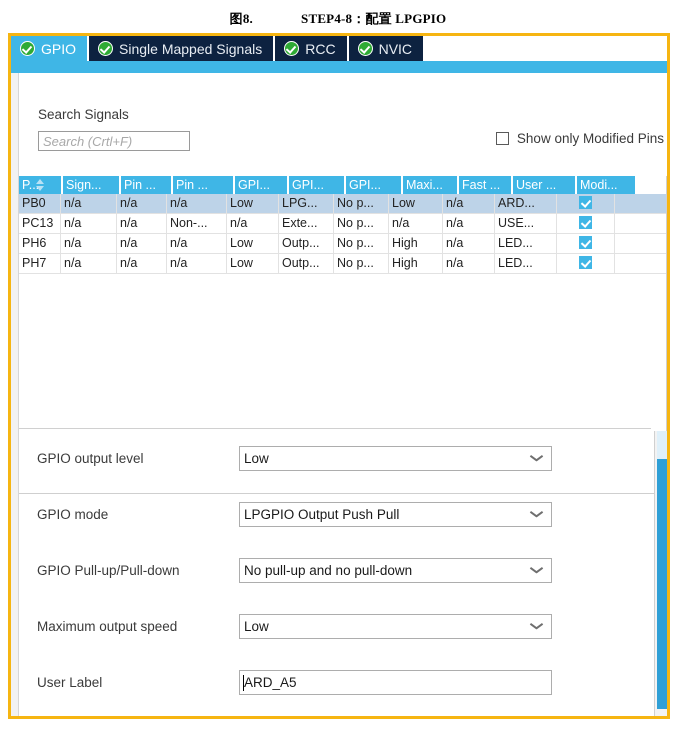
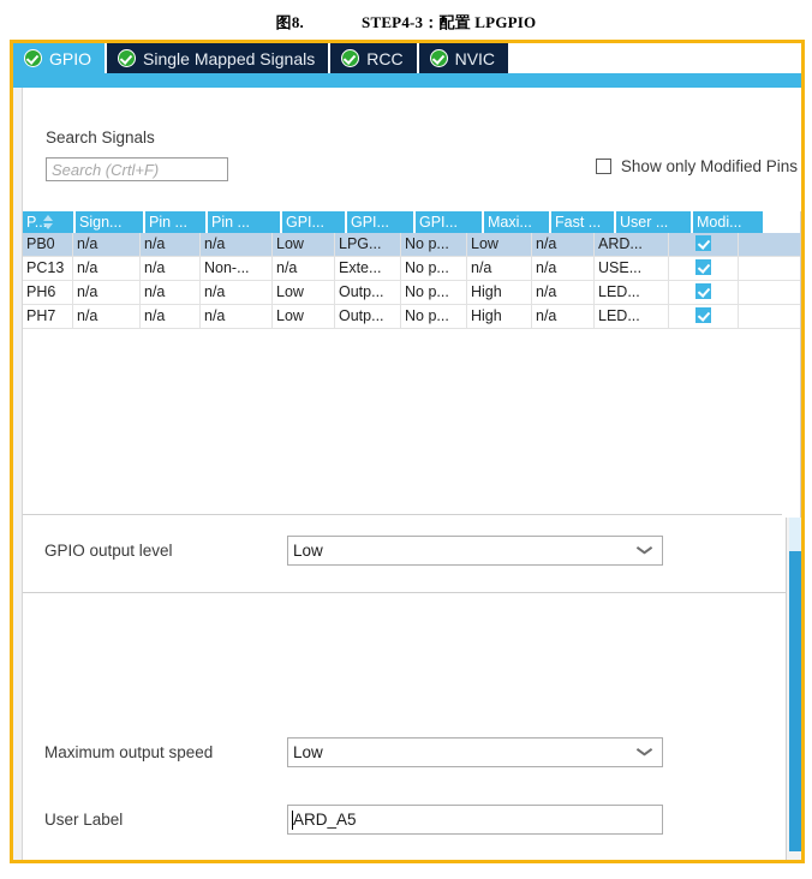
- 图8. STEP4-8：配置 LPGPIO
+ 图8. STEP4-3：配置 LPGPIO
  GPIO
  Single Mapped Signals
  RCC
  NVIC
  Search Signals
  Search (Crtl+F)
  Show only Modified Pins
  P...
  Sign...
  Pin ...
  Pin ...
  GPI...
  GPI...
  GPI...
  Maxi...
  Fast ...
  User ...
  Modi...
  PB0
  n/a
  n/a
  n/a
  Low
  LPG...
  No p...
  Low
  n/a
  ARD...
  PC13
  n/a
  n/a
  Non-...
  n/a
  Exte...
  No p...
  n/a
  n/a
  USE...
  PH6
  n/a
  n/a
  n/a
  Low
  Outp...
  No p...
  High
  n/a
  LED...
  PH7
  n/a
  n/a
  n/a
  Low
  Outp...
  No p...
  High
  n/a
  LED...
  GPIO output level
  Low
- GPIO mode
- LPGPIO Output Push Pull
- GPIO Pull-up/Pull-down
- No pull-up and no pull-down
  Maximum output speed
  Low
  User Label
  ARD_A5
